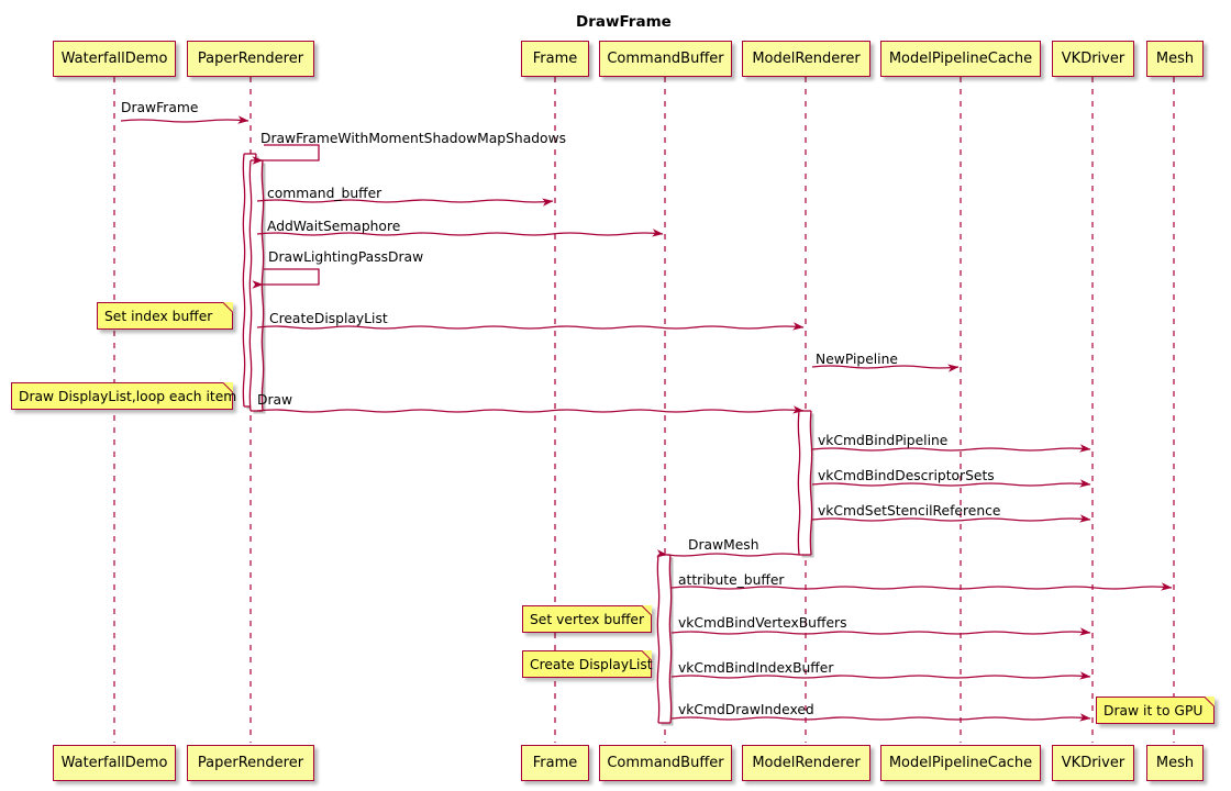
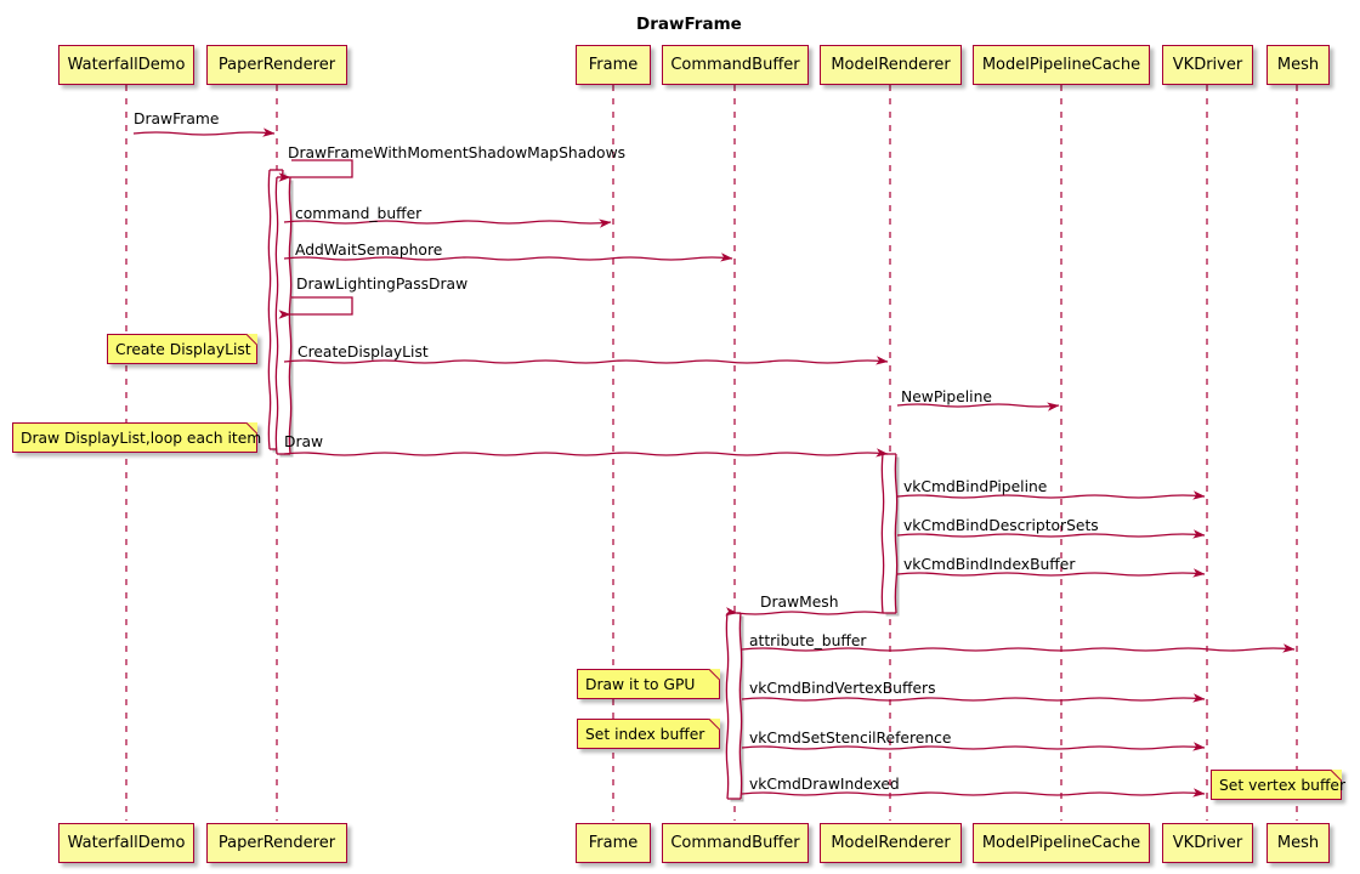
  DrawFrame
  WaterfallDemo
  PaperRenderer
  Frame
  CommandBuffer
  ModelRenderer
  ModelPipelineCache
  VKDriver
  Mesh
  WaterfallDemo
  PaperRenderer
  Frame
  CommandBuffer
  ModelRenderer
  ModelPipelineCache
  VKDriver
  Mesh
  DrawFrame
  DrawFrameWithMomentShadowMapShadows
  command_buffer
  AddWaitSemaphore
  DrawLightingPassDraw
  CreateDisplayList
  NewPipeline
  Draw
  vkCmdBindPipeline
  vkCmdBindDescriptorSets
- vkCmdSetStencilReference
+ vkCmdBindIndexBuffer
  DrawMesh
  attribute_buffer
  vkCmdBindVertexBuffers
- vkCmdBindIndexBuffer
+ vkCmdSetStencilReference
  vkCmdDrawIndexed
- Set index buffer
+ Create DisplayList
  Draw DisplayList,loop each item
- Set vertex buffer
+ Draw it to GPU
- Create DisplayList
+ Set index buffer
- Draw it to GPU
+ Set vertex buffer
